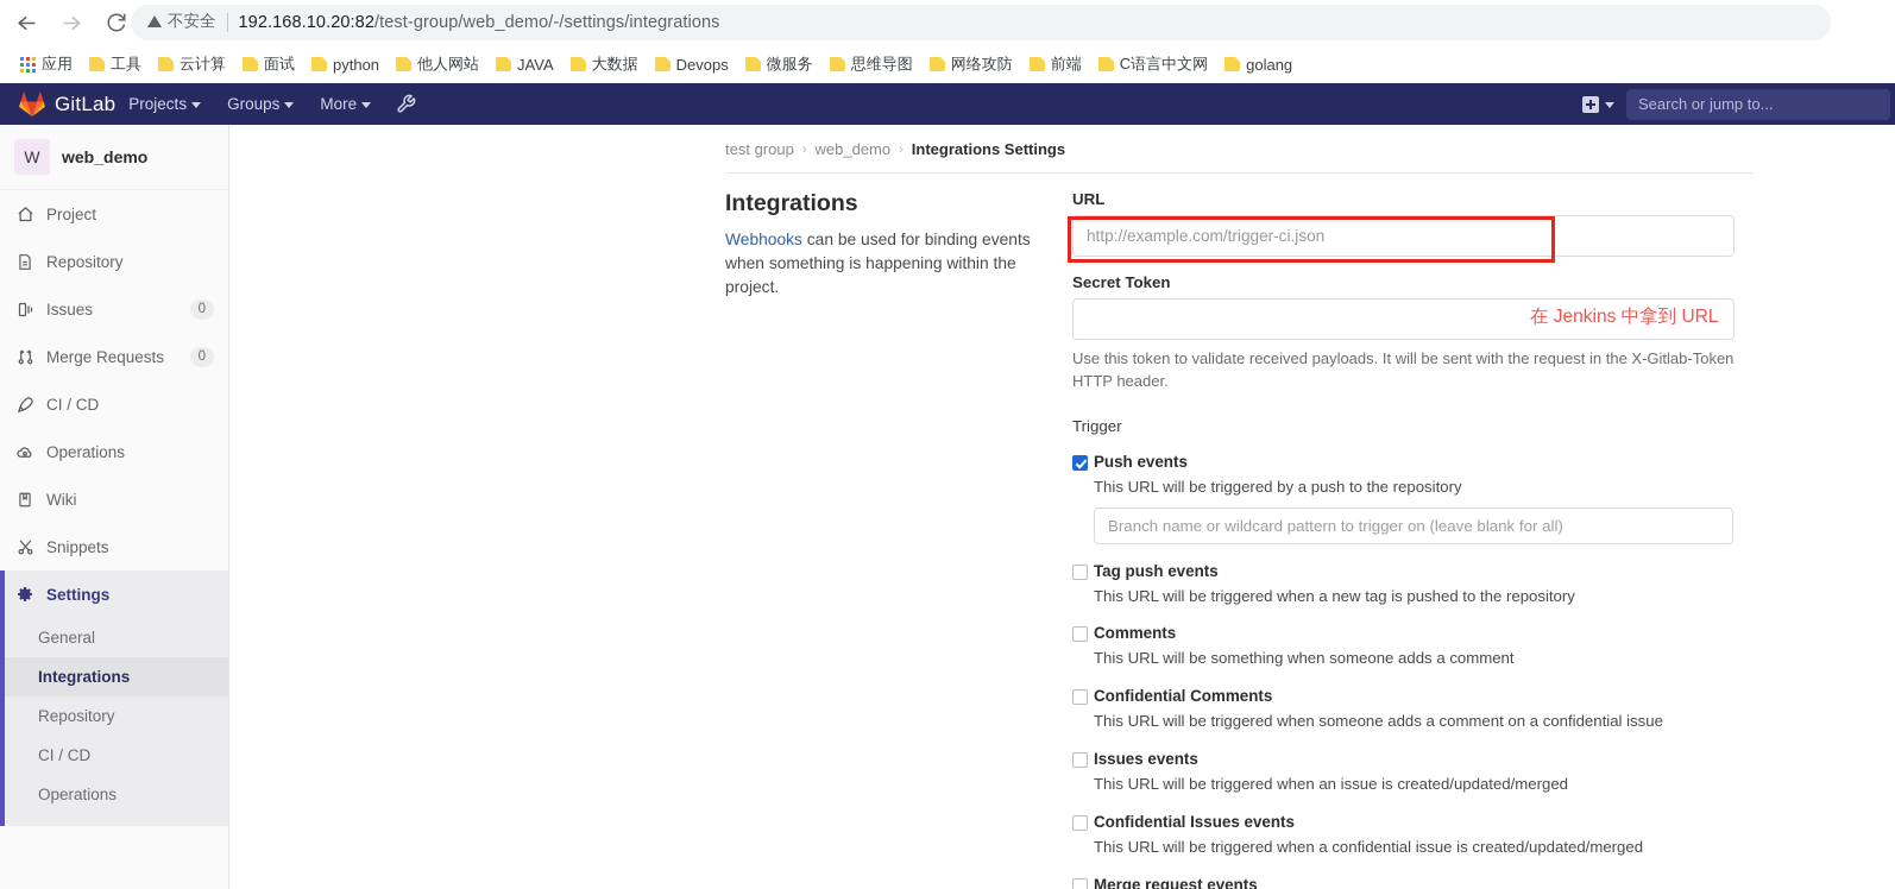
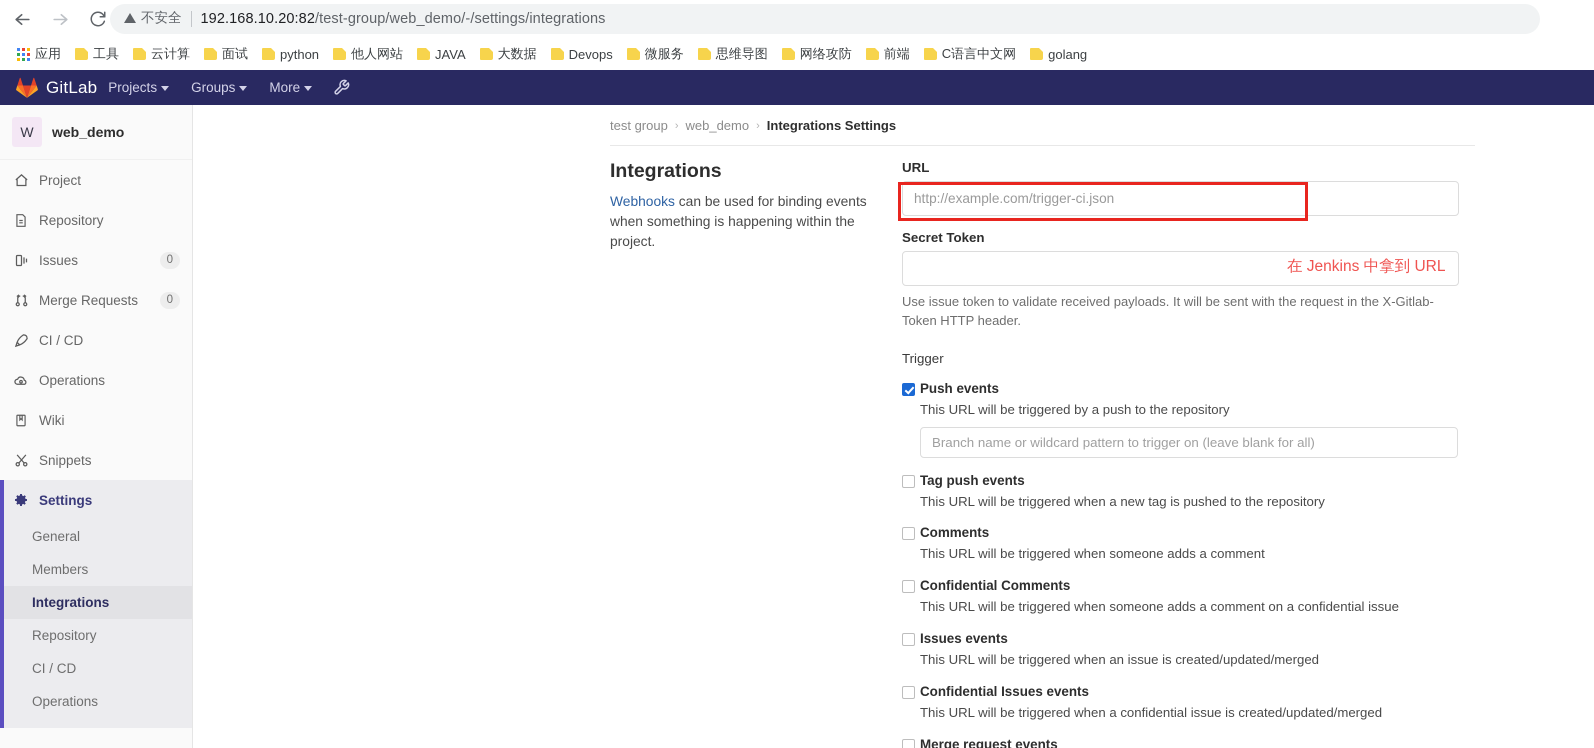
  不安全
  192.168.10.20:82/test-group/web_demo/-/settings/integrations
  应用
  工具
  云计算
  面试
  python
  他人网站
  JAVA
  大数据
  Devops
  微服务
  思维导图
  网络攻防
  前端
  C语言中文网
  golang
  GitLab
  Projects
  Groups
  More
- Search or jump to...
  W
  web_demo
  Project
  Repository
  Issues
  0
  Merge Requests
  0
  CI / CD
  Operations
  Wiki
  Snippets
  Settings
  General
+ Members
  Integrations
  Repository
  CI / CD
  Operations
  test group
  ›
  web_demo
  ›
  Integrations Settings
  Integrations
  Webhooks can be used for binding events when something is happening within the project.
  URL
  http://example.com/trigger-ci.json
  Secret Token
- Use this token to validate received payloads. It will be sent with the request in the X-Gitlab-Token HTTP header.
+ Use issue token to validate received payloads. It will be sent with the request in the X-Gitlab-Token HTTP header.
  在 Jenkins 中拿到 URL
  Trigger
  Push events
  This URL will be triggered by a push to the repository
  Branch name or wildcard pattern to trigger on (leave blank for all)
  Tag push events
  This URL will be triggered when a new tag is pushed to the repository
  Comments
- This URL will be something when someone adds a comment
+ This URL will be triggered when someone adds a comment
  Confidential Comments
  This URL will be triggered when someone adds a comment on a confidential issue
  Issues events
  This URL will be triggered when an issue is created/updated/merged
  Confidential Issues events
  This URL will be triggered when a confidential issue is created/updated/merged
  Merge request events
